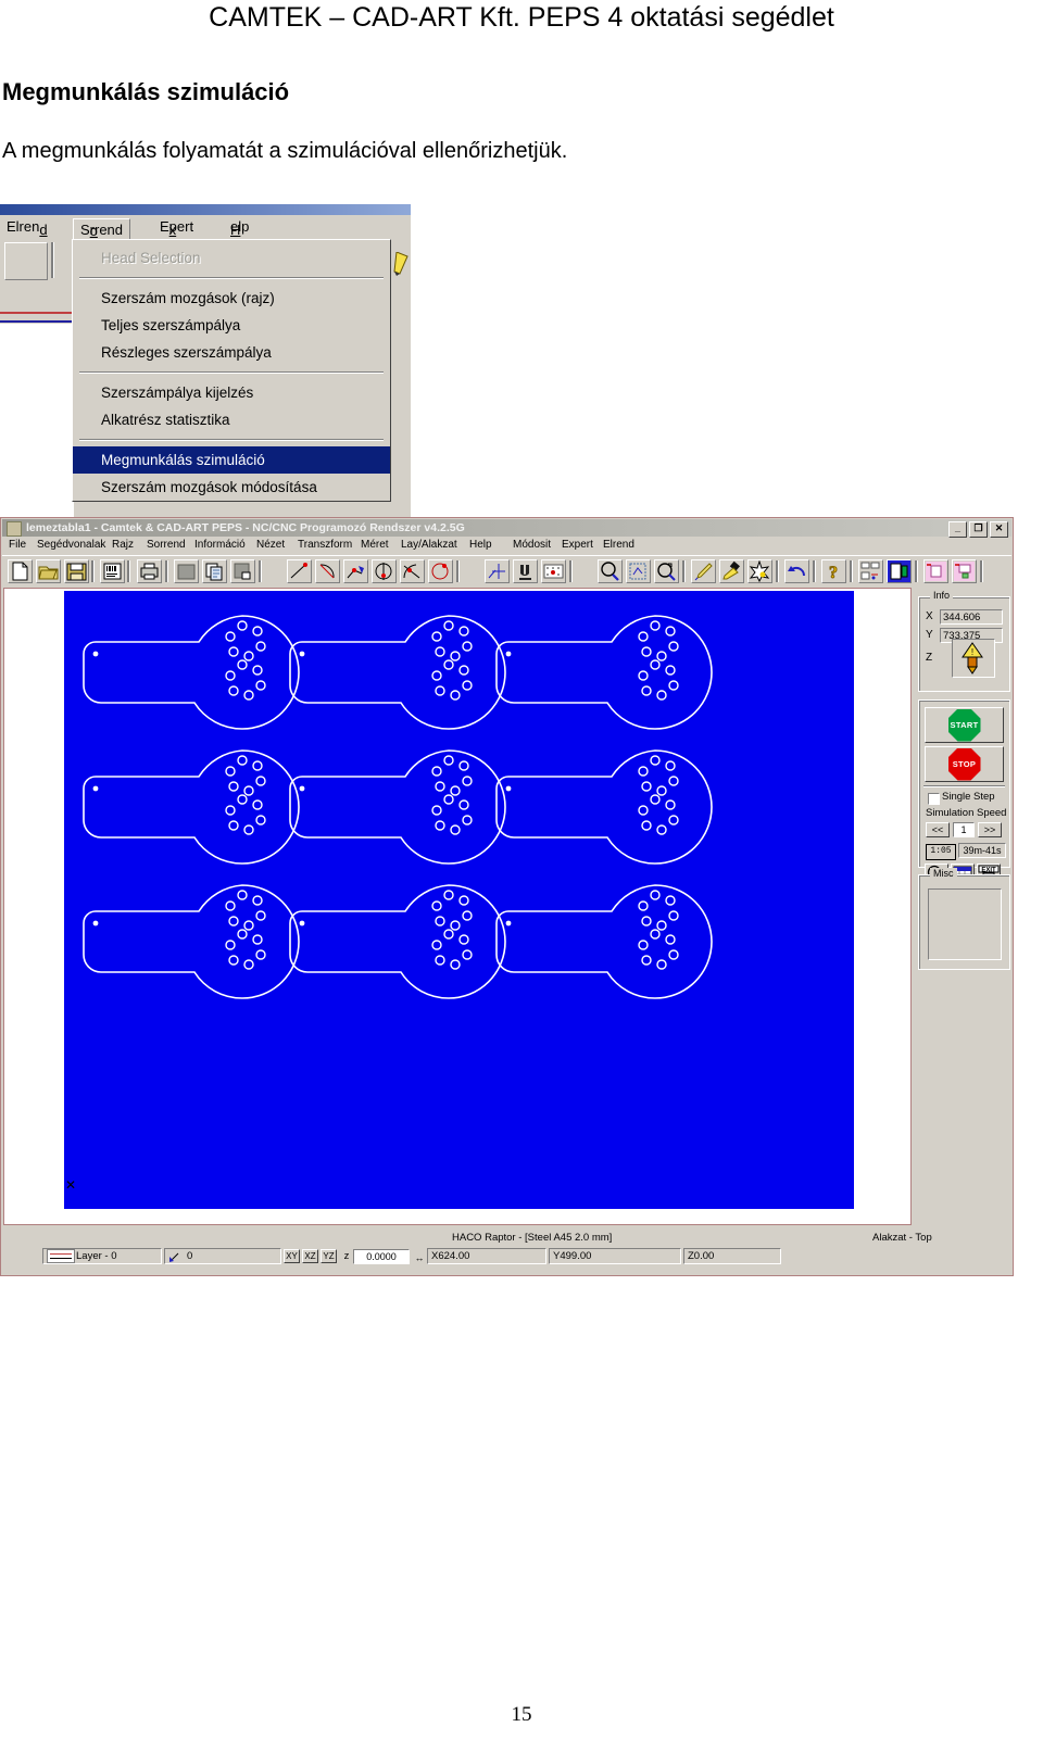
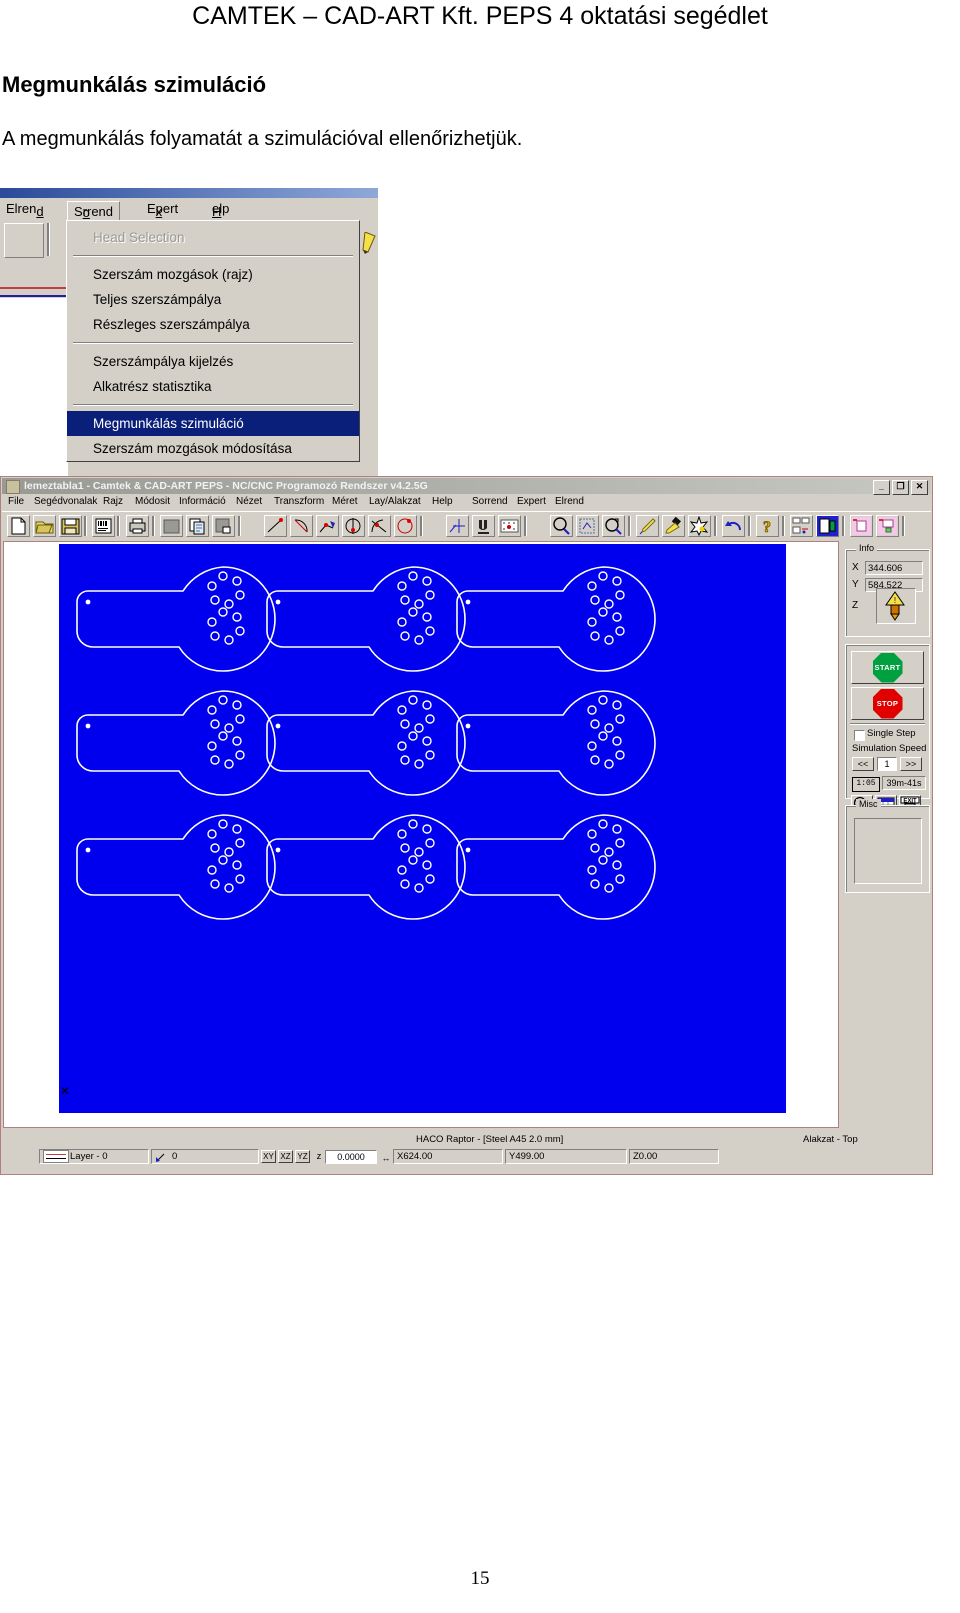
  CAMTEK – CAD-ART Kft. PEPS 4 oktatási segédlet
  Megmunkálás szimuláció
  A megmunkálás folyamatát a szimulációval ellenőrizhetjük.
  15
  Elren
  d
  S
  o
  rrend
  E
  x
  pert
  H
  elp
  Head Selection
  Szerszám mozgások (rajz)
  Teljes szerszámpálya
  Részleges szerszámpálya
  Szerszámpálya kijelzés
  Alkatrész statisztika
  Megmunkálás szimuláció
  Szerszám mozgások módosítása
  lemeztabla1 - Camtek & CAD-ART PEPS - NC/CNC Programozó Rendszer v4.2.5G
  _
  ❐
  ✕
  File
  Segédvonalak
  Rajz
- Sorrend
+ Módosit
  Információ
  Nézet
  Transzform
  Méret
  Lay/Alakzat
  Help
- Módosit
+ Sorrend
  Expert
  Elrend
  ?
  ✕
  Info
  X
  344.606
  Y
- 733.375
+ 584.522
  Z
  !
  START
  STOP
  Single Step
  Simulation Speed
  <<
  1
  >>
  1:05
  39m-41s
  Misc
  HACO Raptor - [Steel A45 2.0 mm]
  Alakzat - Top
  Layer - 0
  0
  XY
  XZ
  YZ
  z
  0.0000
  ↔
  X624.00
  Y499.00
  Z0.00
